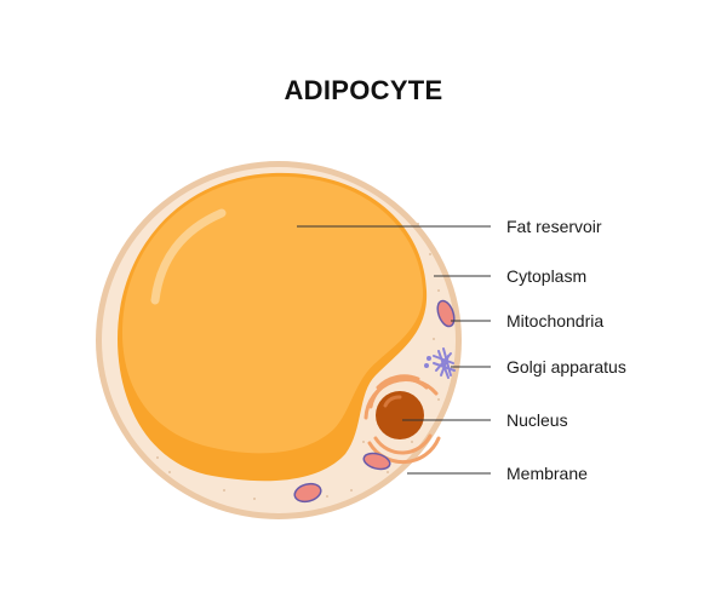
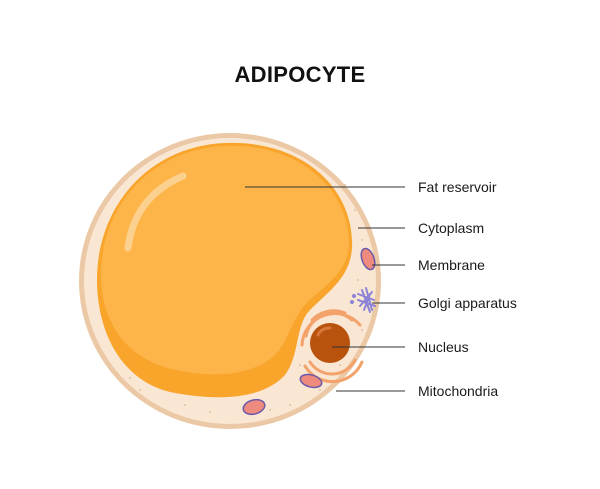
  ADIPOCYTE
  Fat reservoir
  Cytoplasm
- Mitochondria
+ Membrane
  Golgi apparatus
  Nucleus
- Membrane
+ Mitochondria
